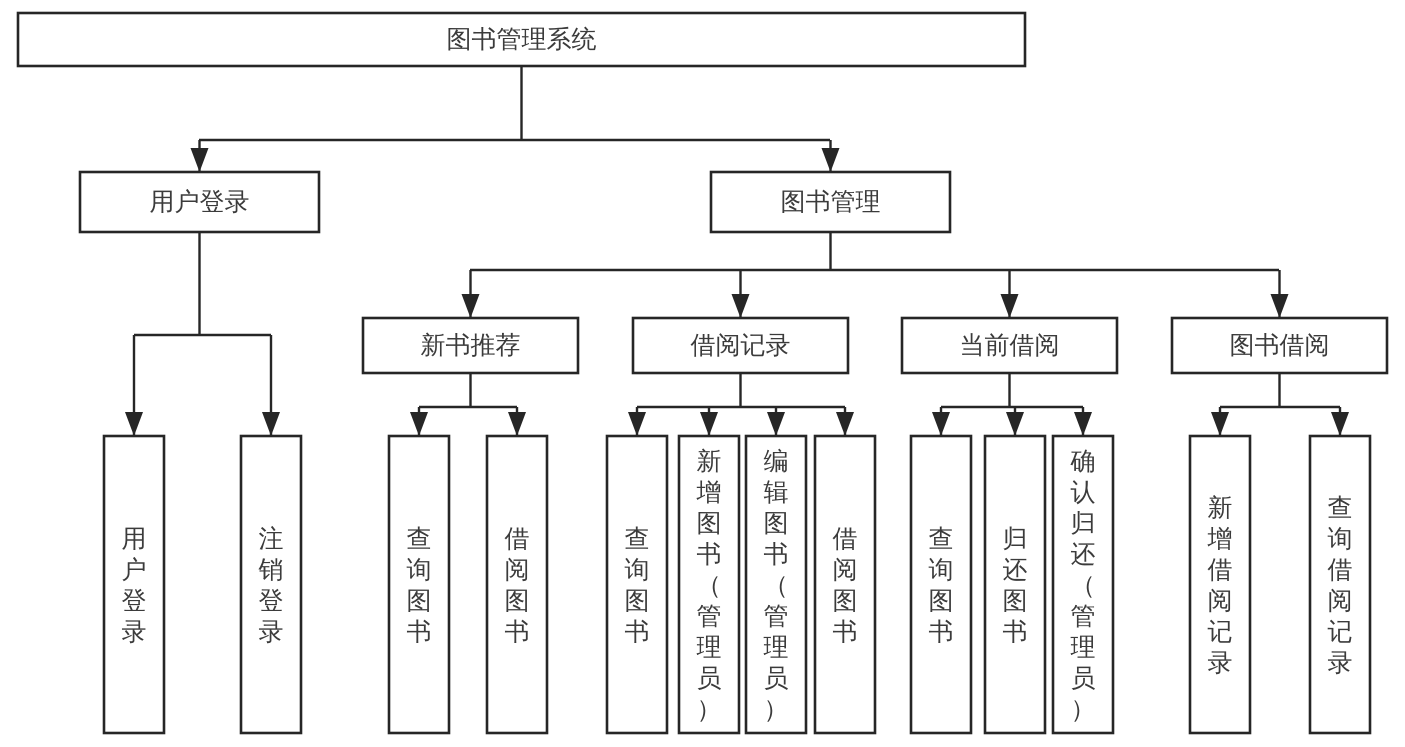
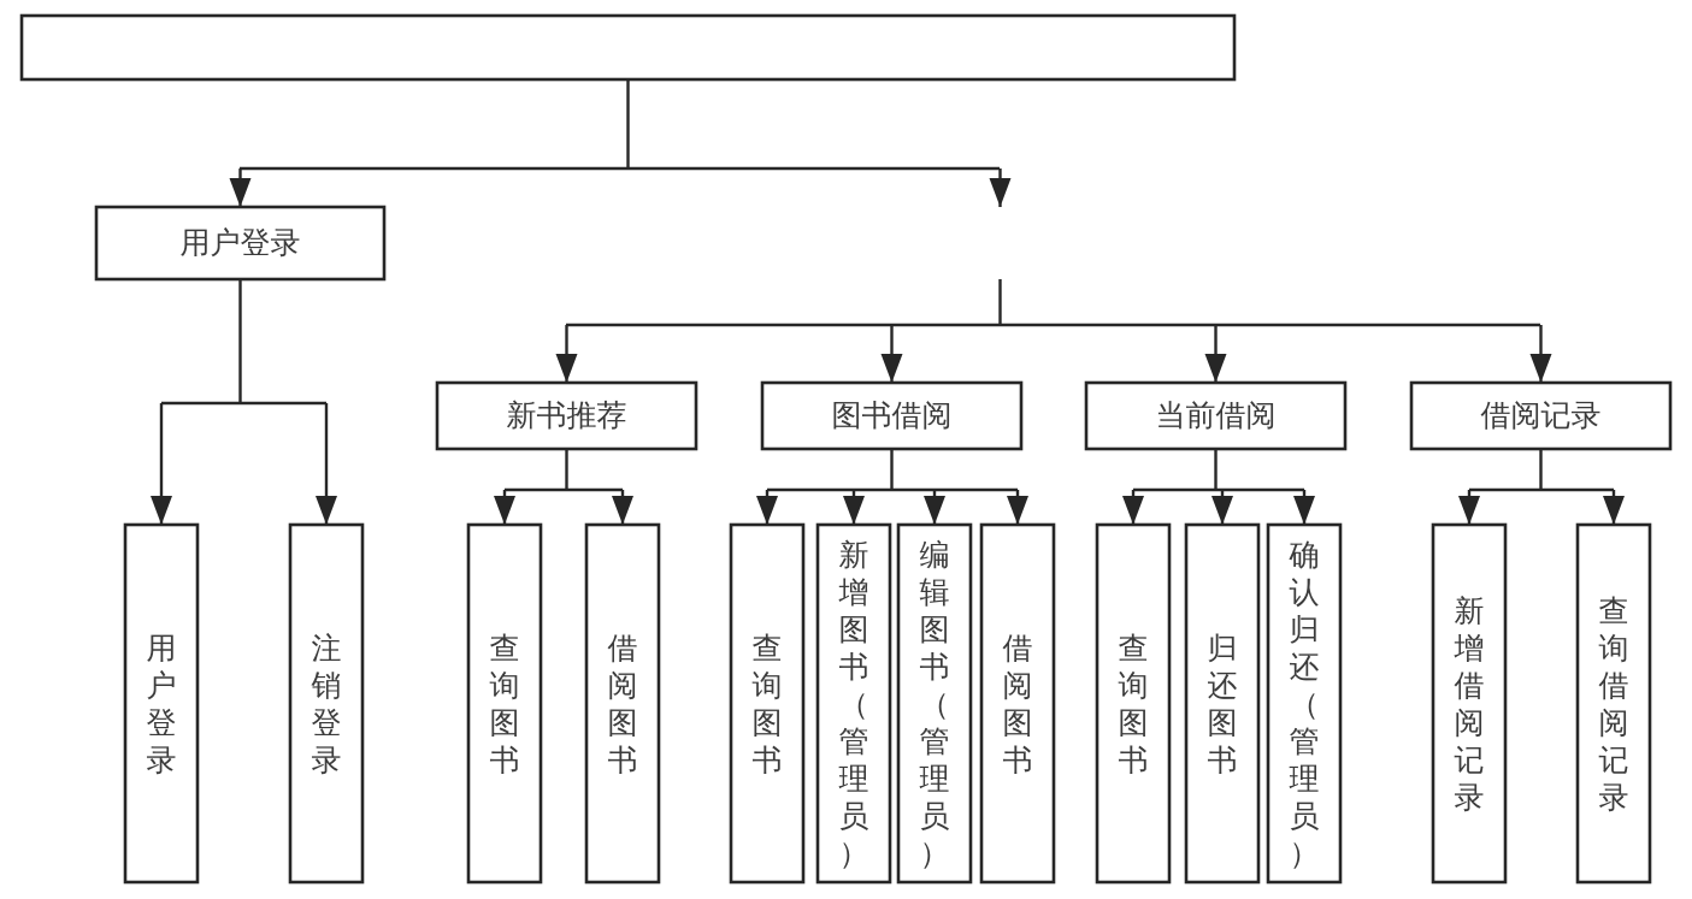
- 图书管理系统
  用户登录
- 图书管理
  新书推荐
- 借阅记录
+ 图书借阅
  当前借阅
- 图书借阅
+ 借阅记录
  用户登录
  注销登录
  查询图书
  借阅图书
  查询图书
  新增图书（管理员）
  编辑图书（管理员）
  借阅图书
  查询图书
  归还图书
  确认归还（管理员）
  新增借阅记录
  查询借阅记录
